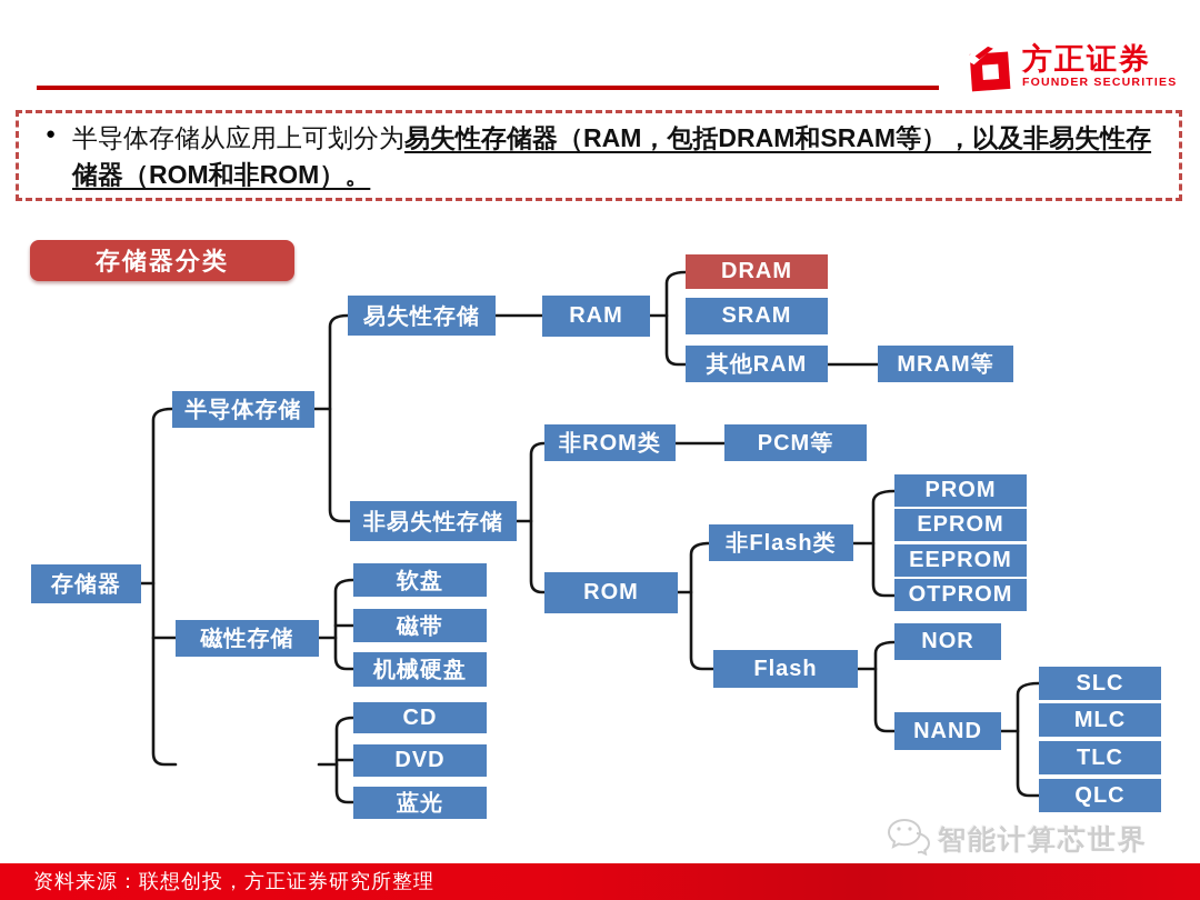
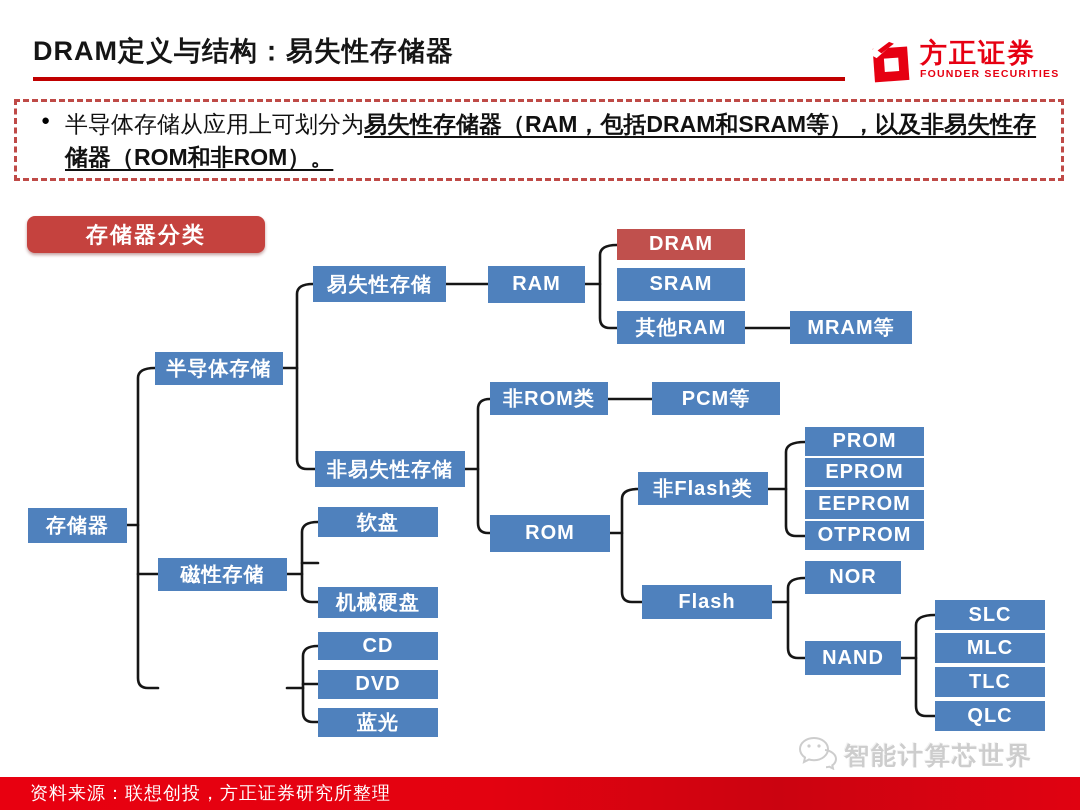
+ DRAM定义与结构：易失性存储器
  方正证券
  FOUNDER SECURITIES
  ●
  半导体存储从应用上可划分为易失性存储器（RAM，包括DRAM和SRAM等），以及非易失性存储器（ROM和非ROM）。
  存储器分类
  存储器
  半导体存储
  磁性存储
  易失性存储
  非易失性存储
  RAM
  DRAM
  SRAM
  其他RAM
  MRAM等
  非ROM类
  PCM等
  ROM
  非Flash类
  PROM
  EPROM
  EEPROM
  OTPROM
  Flash
  NOR
  NAND
  SLC
  MLC
  TLC
  QLC
  软盘
- 磁带
  机械硬盘
  CD
  DVD
  蓝光
  智能计算芯世界
  资料来源：联想创投，方正证券研究所整理
